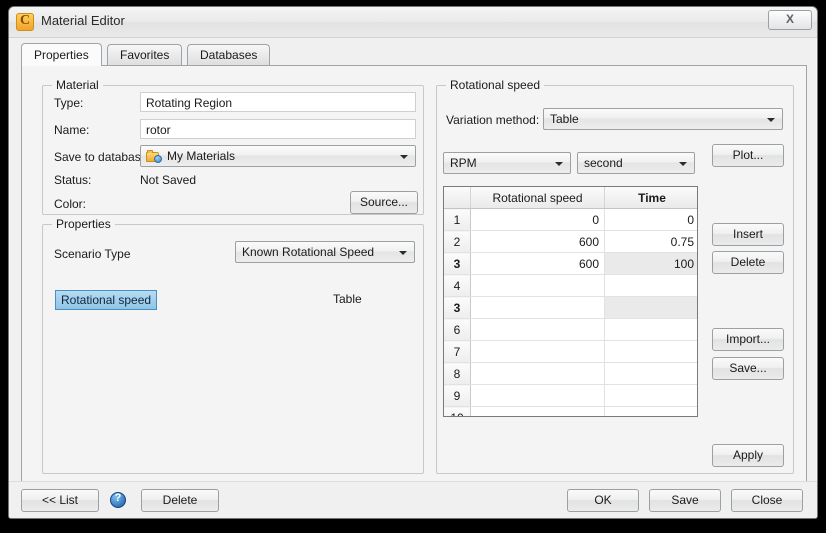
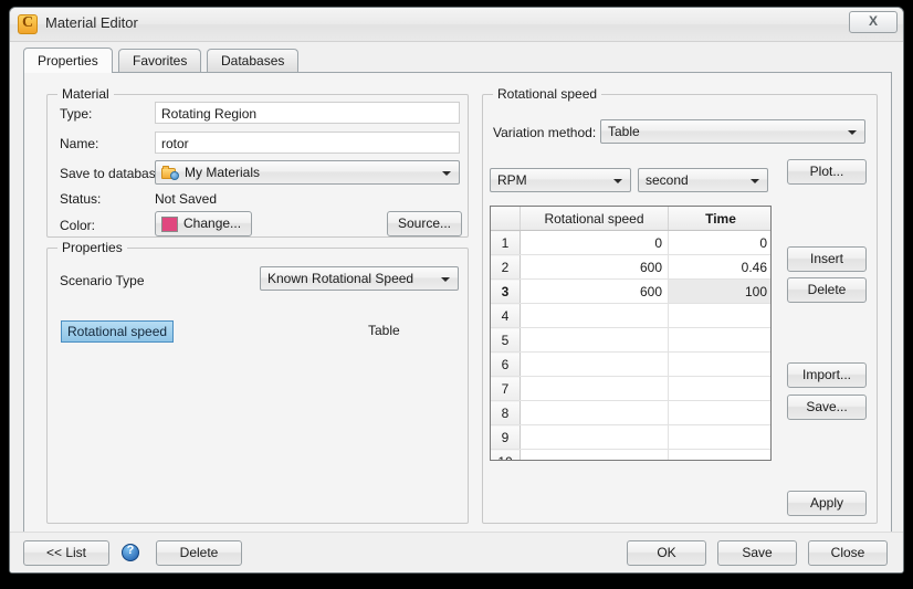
  C
  Material Editor
  X
  Properties
  Favorites
  Databases
  Material
  Type:
  Rotating Region
  Name:
  rotor
  Save to databas
  My Materials
  Status:
  Not Saved
  Color:
+ Change...
  Source...
  Properties
  Scenario Type
  Known Rotational Speed
  Rotational speed
  Table
  Rotational speed
  Variation method:
  Table
  RPM
  second
  	Rotational speed	Time
  1	0	0
- 2	600	0.75
+ 2	600	0.46
  3	600	100
  4
- 3
+ 5
  6
  7
  8
  9
  Plot...
  Insert
  Delete
  Import...
  Save...
  Apply
  << List
  ?
  Delete
  OK
  Save
  Close
